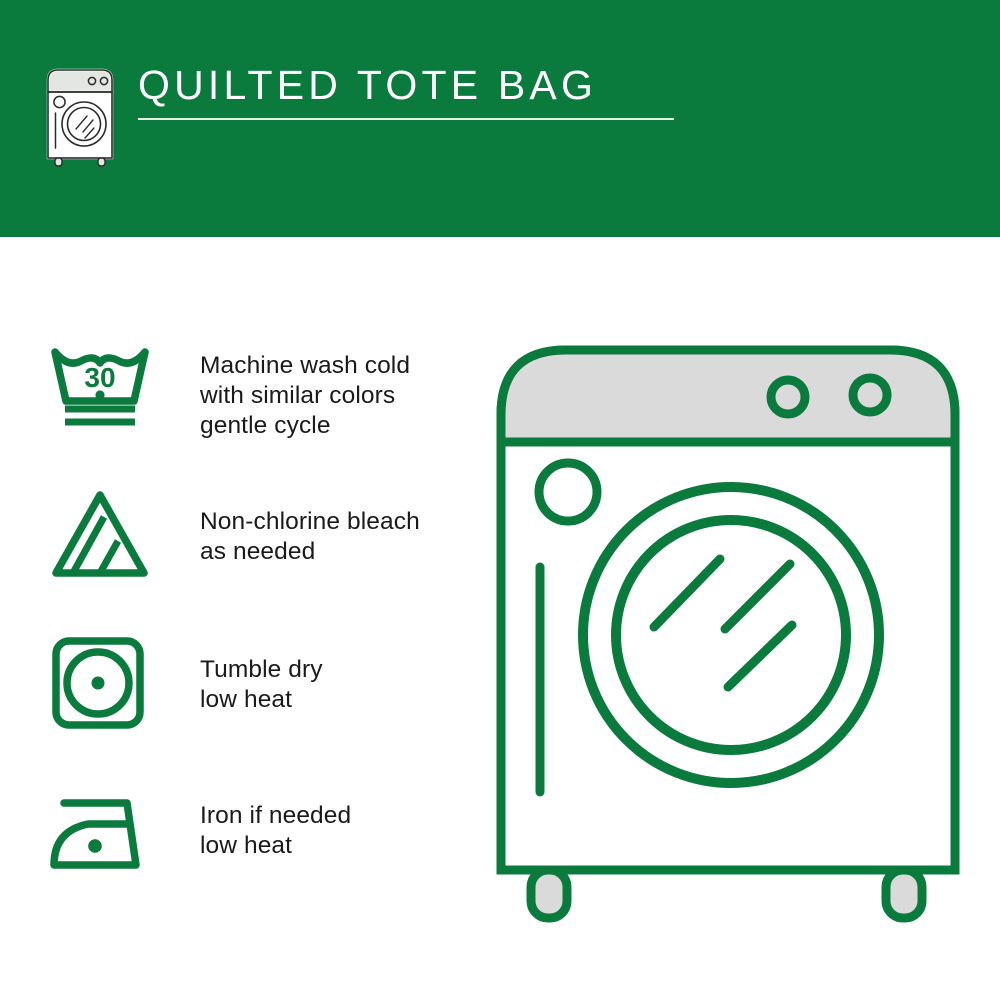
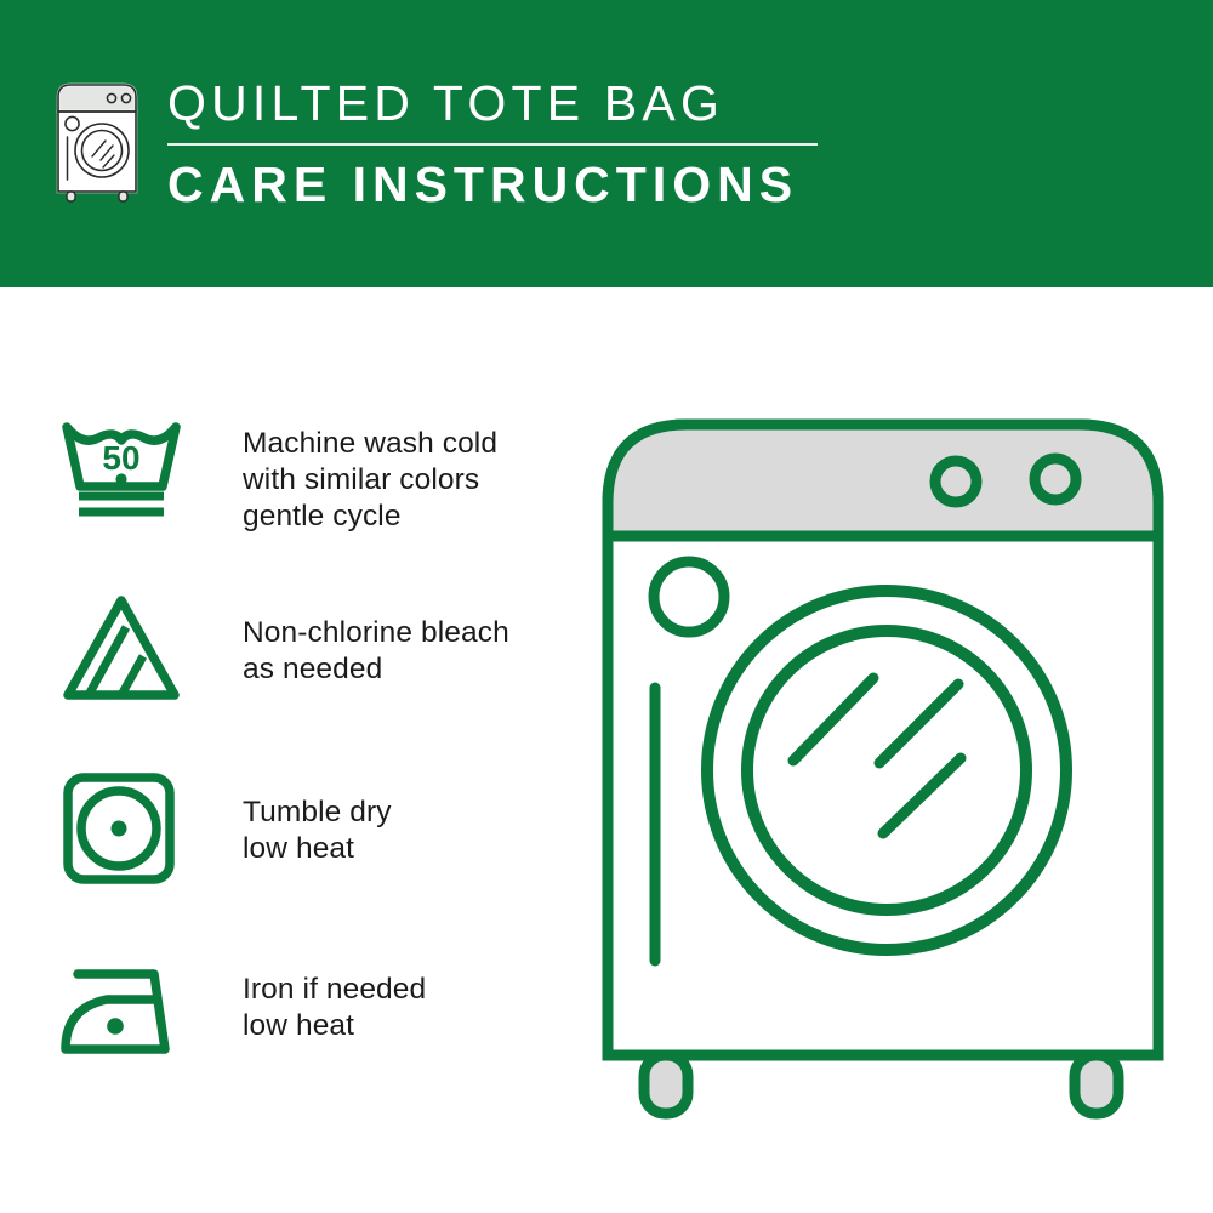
  QUILTED TOTE BAG
+ CARE INSTRUCTIONS
- 30
+ 50
  Machine wash cold
  with similar colors
  gentle cycle
  Non-chlorine bleach
  as needed
  Tumble dry
  low heat
  Iron if needed
  low heat
